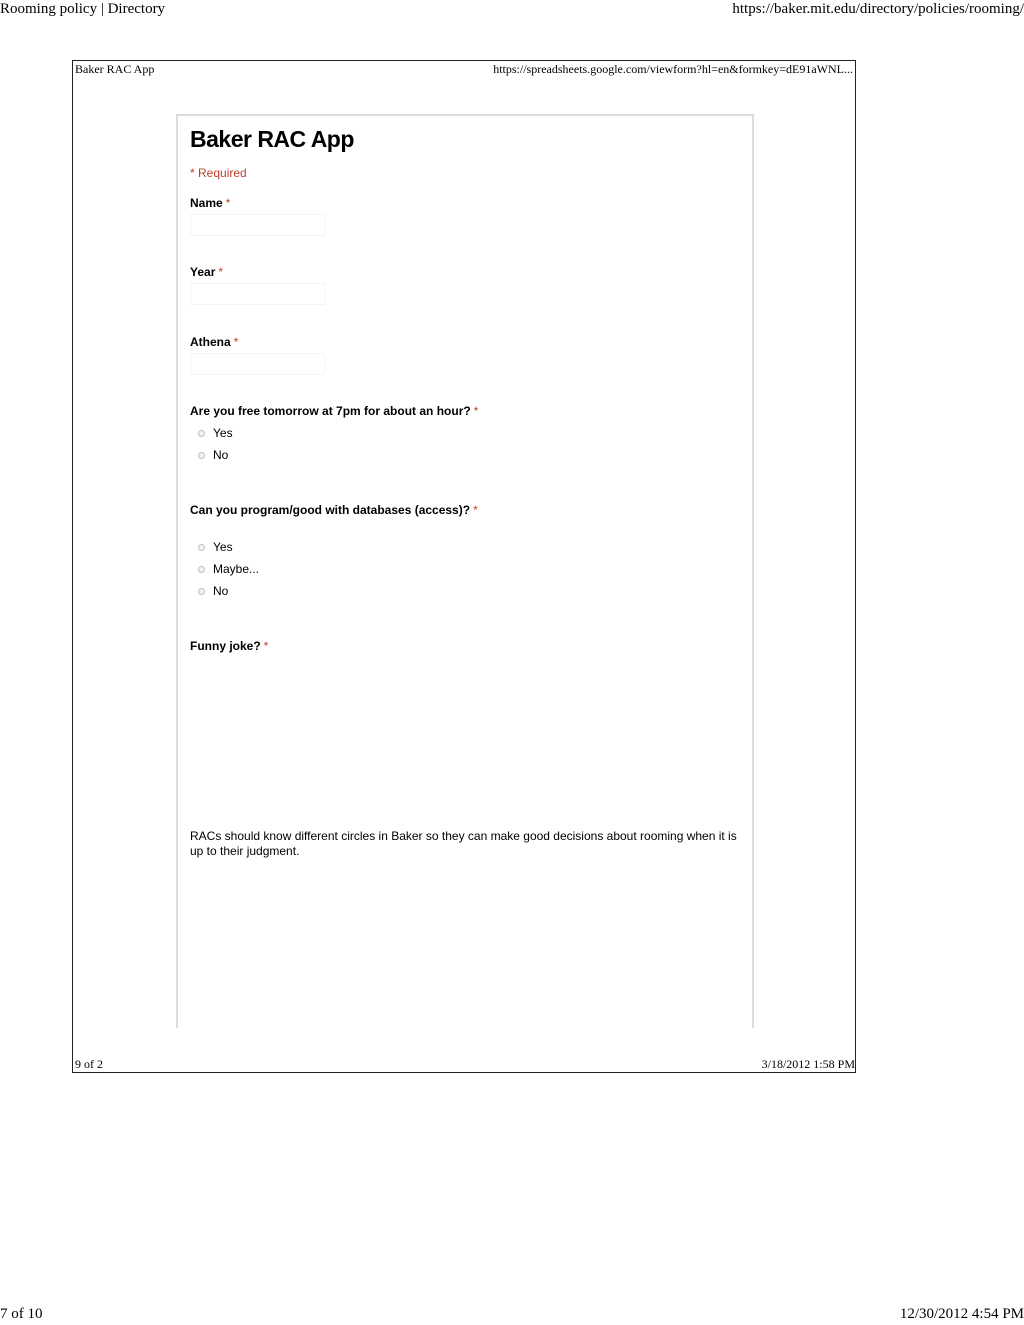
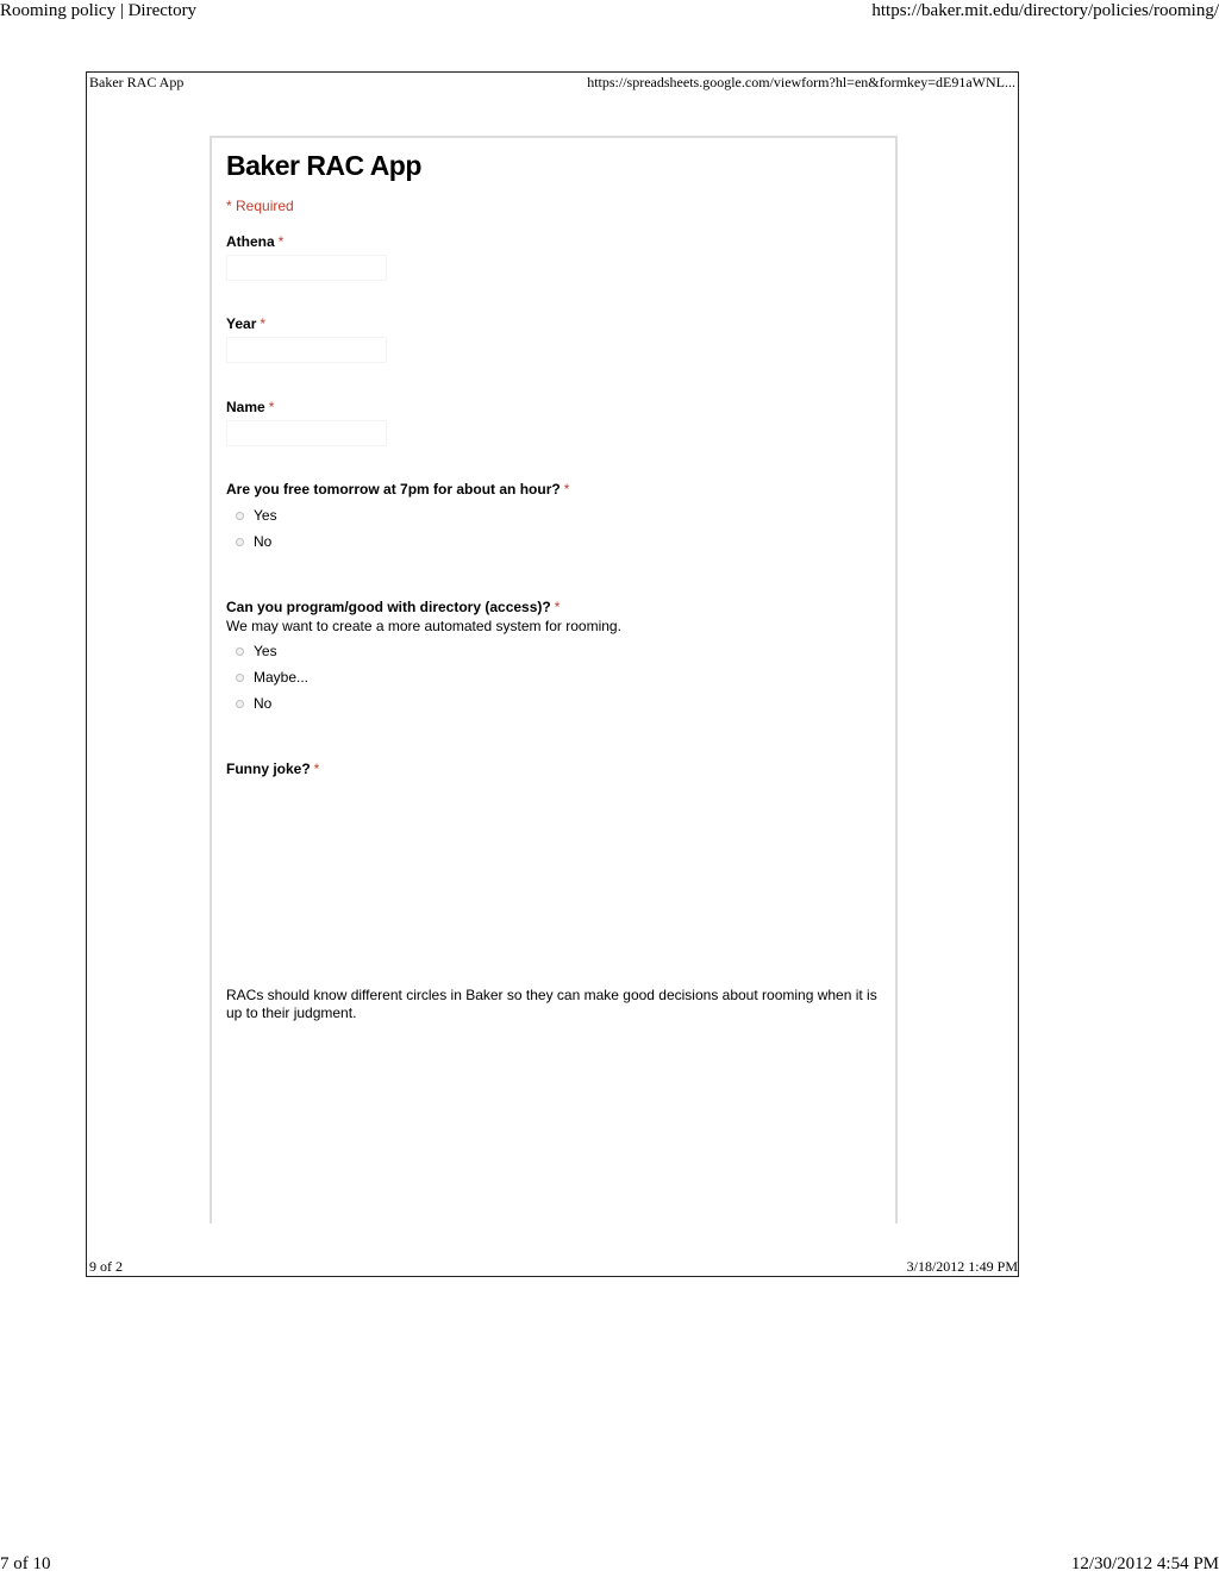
  Rooming policy | Directory
  https://baker.mit.edu/directory/policies/rooming/
  Baker RAC App
  https://spreadsheets.google.com/viewform?hl=en&formkey=dE91aWNL...
  Baker RAC App
  * Required
- Name *
+ Athena *
  Year *
- Athena *
+ Name *
  Are you free tomorrow at 7pm for about an hour? *
  Yes
  No
- Can you program/good with databases (access)? *
+ Can you program/good with directory (access)? *
+ We may want to create a more automated system for rooming.
  Yes
  Maybe...
  No
  Funny joke? *
  RACs should know different circles in Baker so they can make good decisions about rooming when it is up to their judgment.
  9 of 2
- 3/18/2012 1:58 PM
+ 3/18/2012 1:49 PM
  7 of 10
  12/30/2012 4:54 PM
